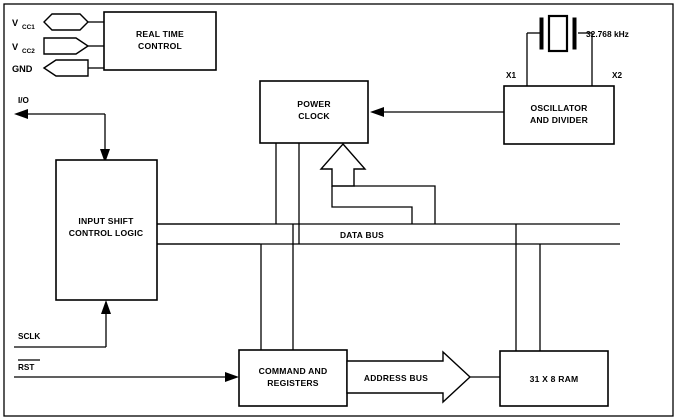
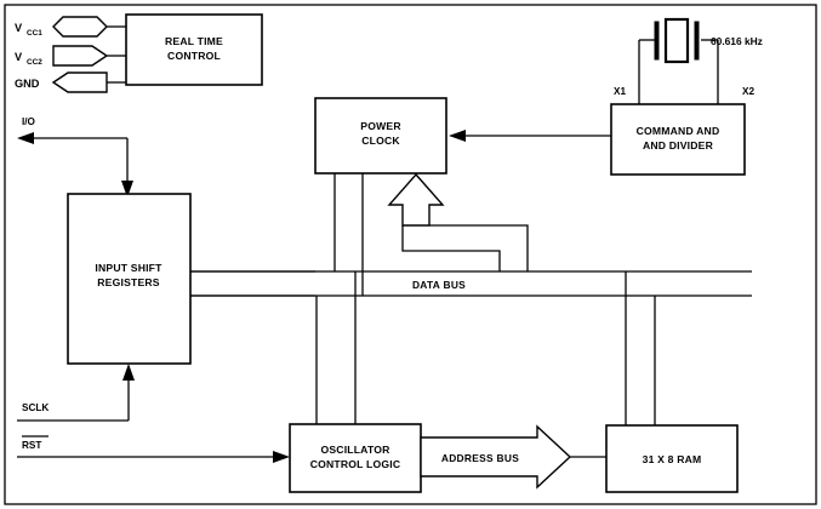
  V
  V
  GND
  REAL TIME
  CONTROL
  I/O
  INPUT SHIFT
- CONTROL LOGIC
+ REGISTERS
  SCLK
  RST
  POWER
  CLOCK
- OSCILLATOR
+ COMMAND AND
  AND DIVIDER
- 32.768 kHz
+ 60.616 kHz
  X1
  X2
- COMMAND AND
+ OSCILLATOR
- REGISTERS
+ CONTROL LOGIC
  31 X 8 RAM
  DATA BUS
  ADDRESS BUS
